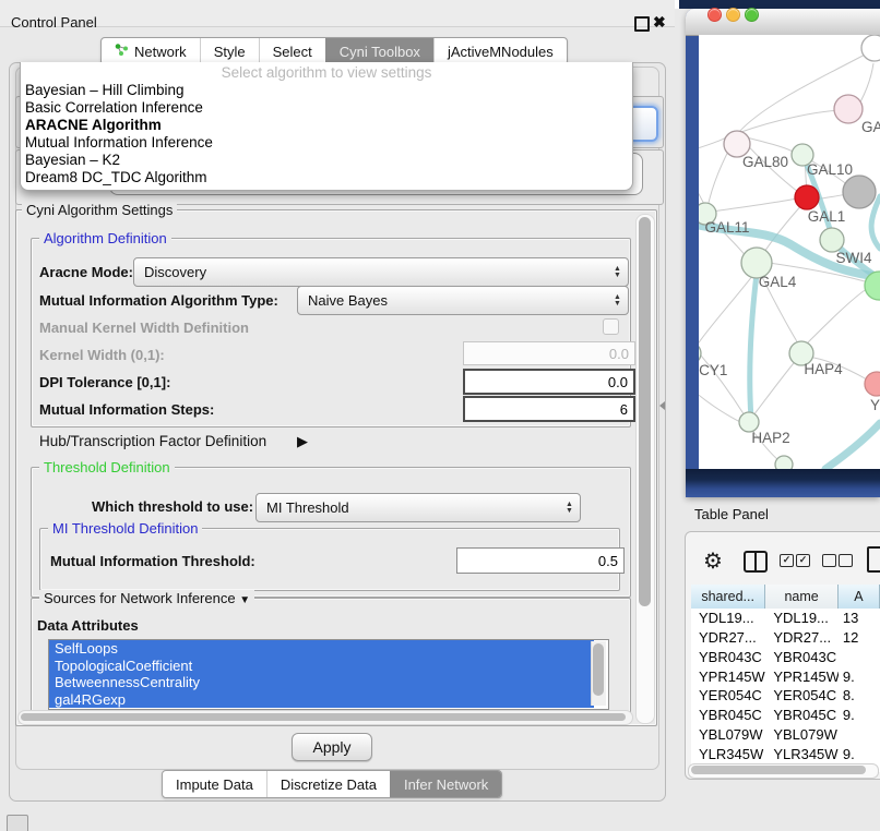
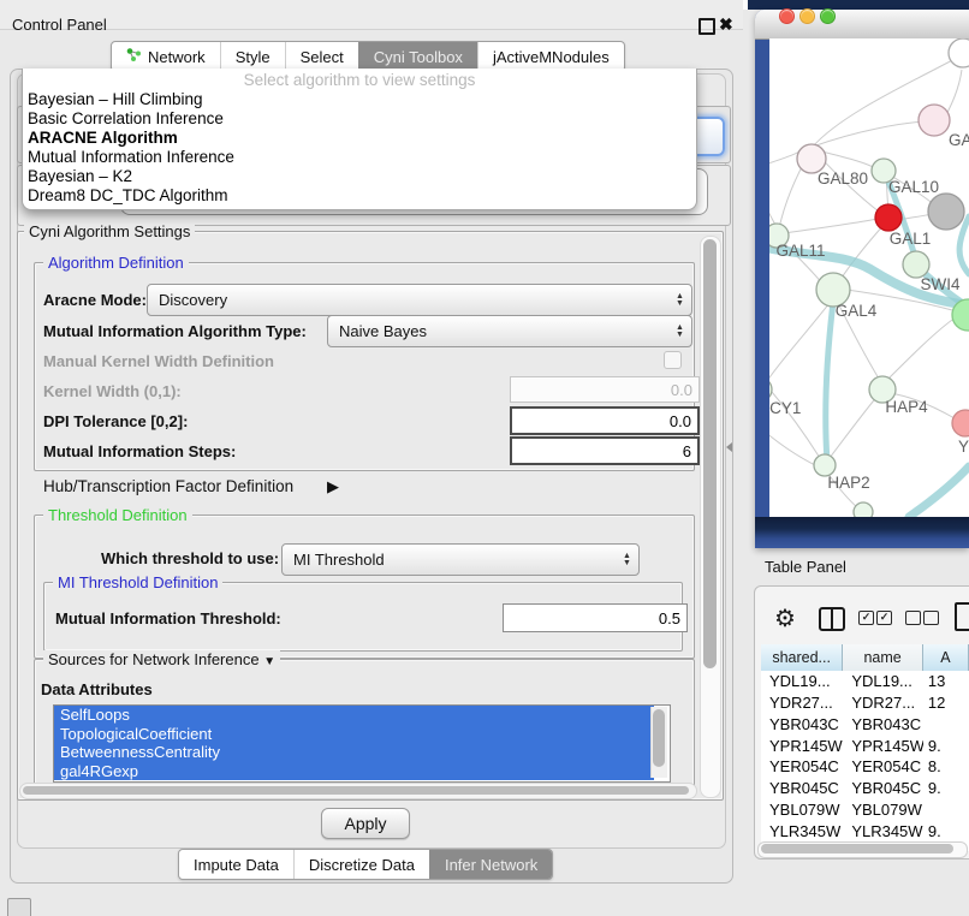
  Control Panel
  ✖
  Network
  Style
  Select
  Cyni Toolbox
  jActiveMNodules
  Cyni Algorithm Settings
  Algorithm Definition
  Aracne Mode:
  Discovery
  Mutual Information Algorithm Type:
  Naive Bayes
  Manual Kernel Width Definition
  Kernel Width (0,1):
  0.0
- DPI Tolerance [0,1]:
+ DPI Tolerance [0,2]:
  0.0
  Mutual Information Steps:
  6
  Hub/Transcription Factor Definition
  ▶
  Threshold Definition
  Which threshold to use:
  MI Threshold
  MI Threshold Definition
  Mutual Information Threshold:
  0.5
  Sources for Network Inference ▼
  Data Attributes
  SelfLoops
  TopologicalCoefficient
  BetweennessCentrality
  gal4RGexp
  Apply
  Impute Data
  Discretize Data
  Infer Network
  Select algorithm to view settings
  Bayesian – Hill Climbing
  Basic Correlation Inference
  ARACNE Algorithm
  Mutual Information Inference
  Bayesian – K2
  Dream8 DC_TDC Algorithm
  GAL80
  GAL10
  GAL1
  GAL11
  SWI4
  GAL4
  CY1
  HAP4
  Y
  HAP2
  Table Panel
  ⚙
  ✓
  ✓
  shared...
  name
  A
  YDL19...
  YDL19...
  13
  YDR27...
  YDR27...
  12
  YBR043C
  YBR043C
  YPR145W
  YPR145W
  9.
  YER054C
  YER054C
  8.
  YBR045C
  YBR045C
  9.
  YBL079W
  YBL079W
  YLR345W
  YLR345W
  9.
